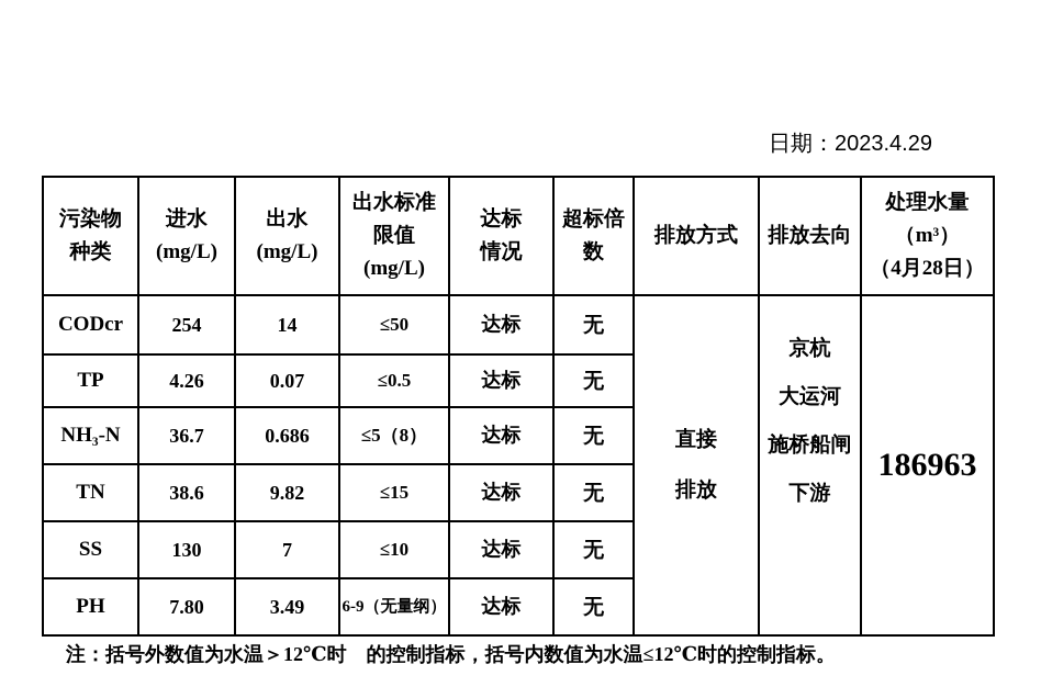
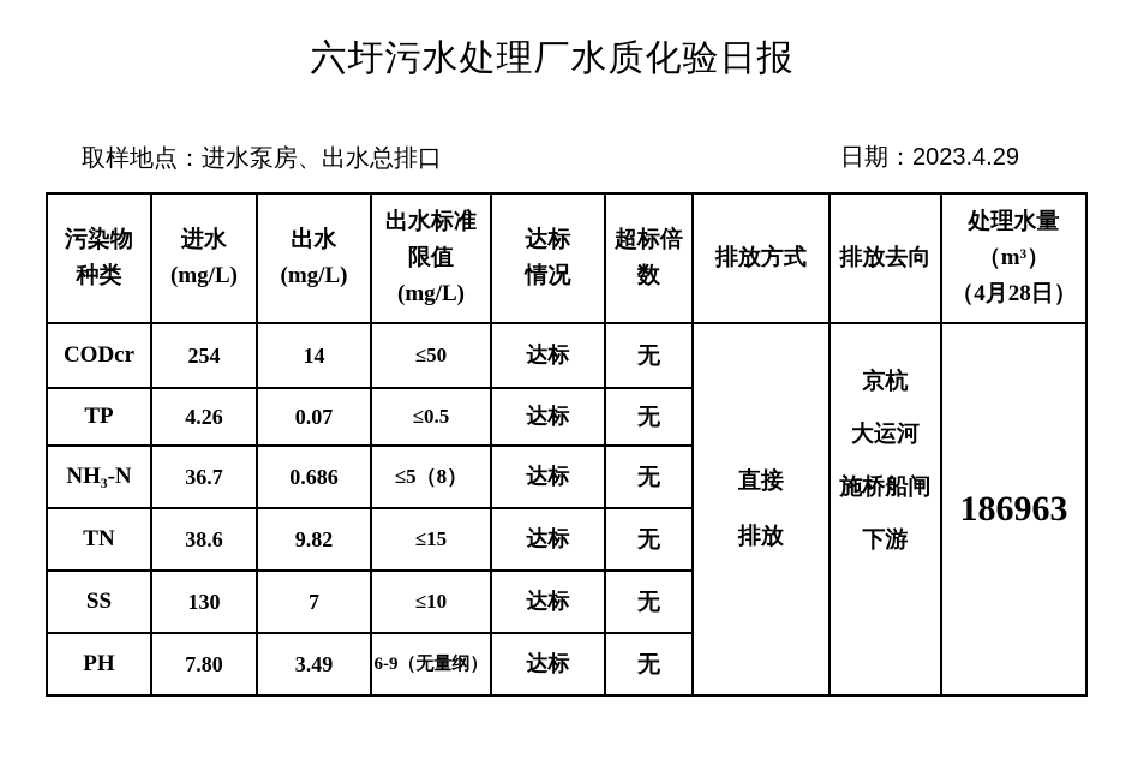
+ 六圩污水处理厂水质化验日报
+ 取样地点：进水泵房、出水总排口
  日期：2023.4.29
  污染物 种类	进水 (mg/L)	出水 (mg/L)	出水标准 限值 (mg/L)	达标 情况	超标倍 数	排放方式	排放去向	处理水量 （m³） （4月28日）
  CODcr	254	14	≤50	达标	无	直接 排放	京杭 大运河 施桥船闸 下游	186963
  TP	4.26	0.07	≤0.5	达标	无
  NH₃-N	36.7	0.686	≤5（8）	达标	无
  TN	38.6	9.82	≤15	达标	无
  SS	130	7	≤10	达标	无
  PH	7.80	3.49	6-9（无量纲）	达标	无
- 注：括号外数值为水温＞12℃时 的控制指标，括号内数值为水温≤12℃时的控制指标。
